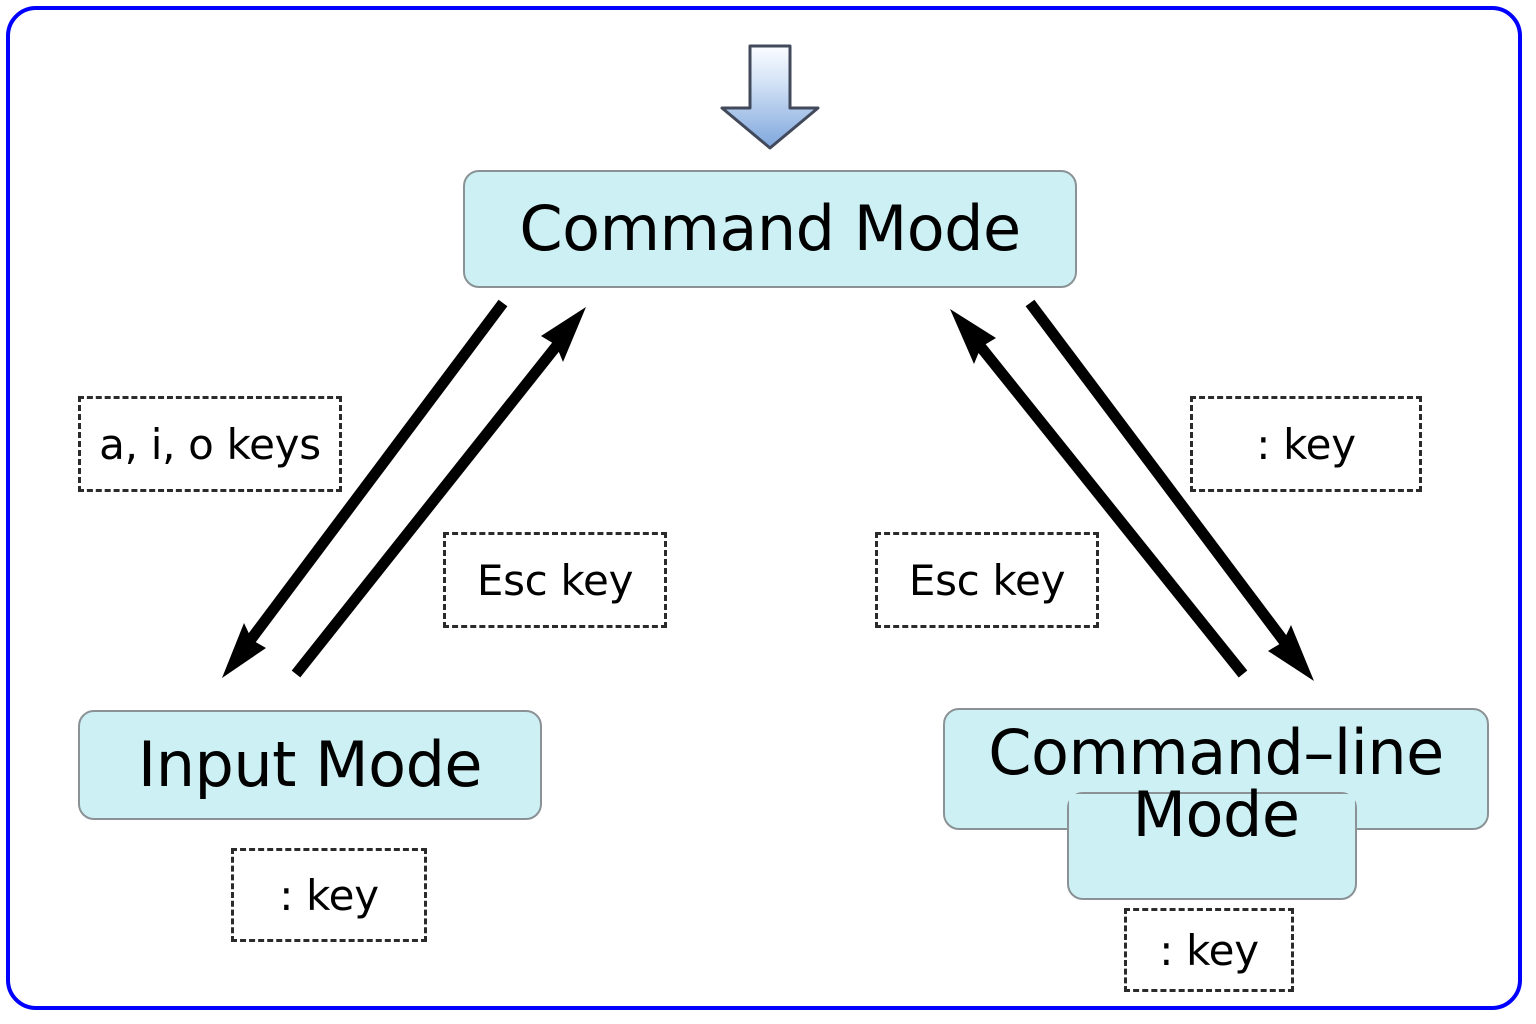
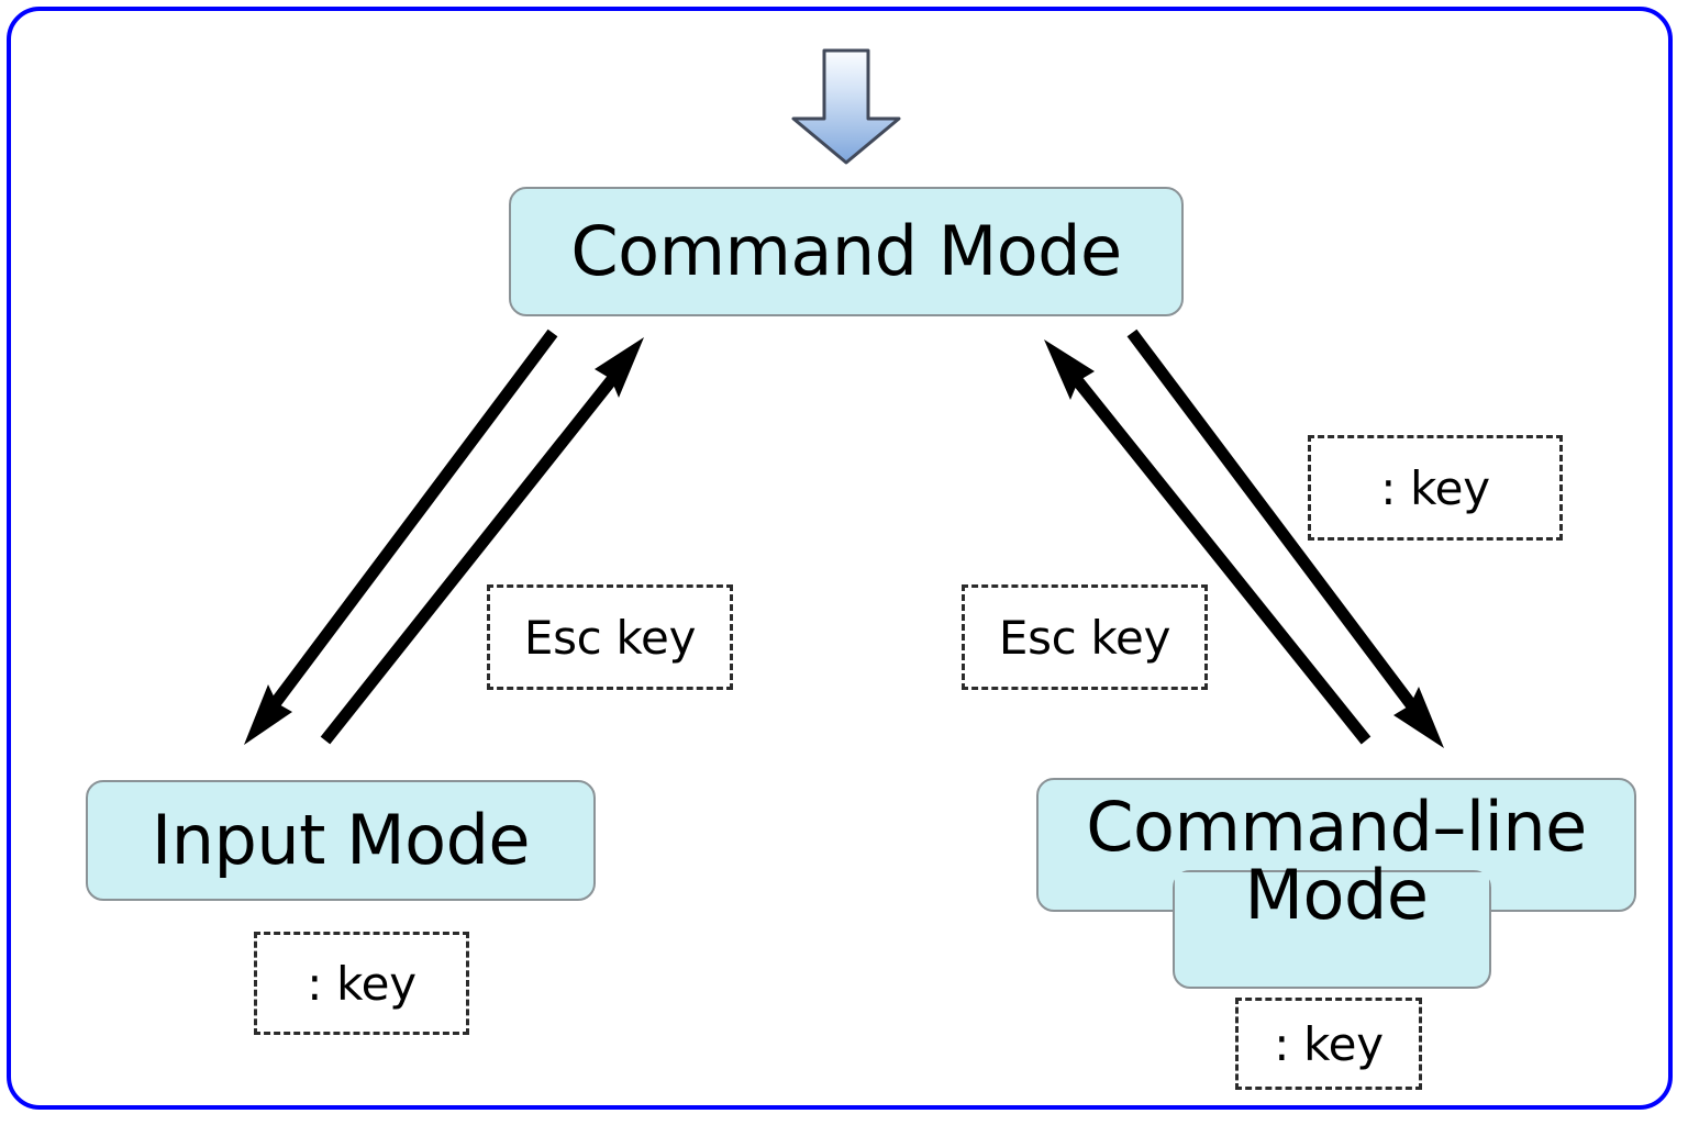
  Command Mode
  Input Mode
  Command–line
  Mode
- a, i, o keys
  Esc key
  : key
  Esc key
  : key
  : key
